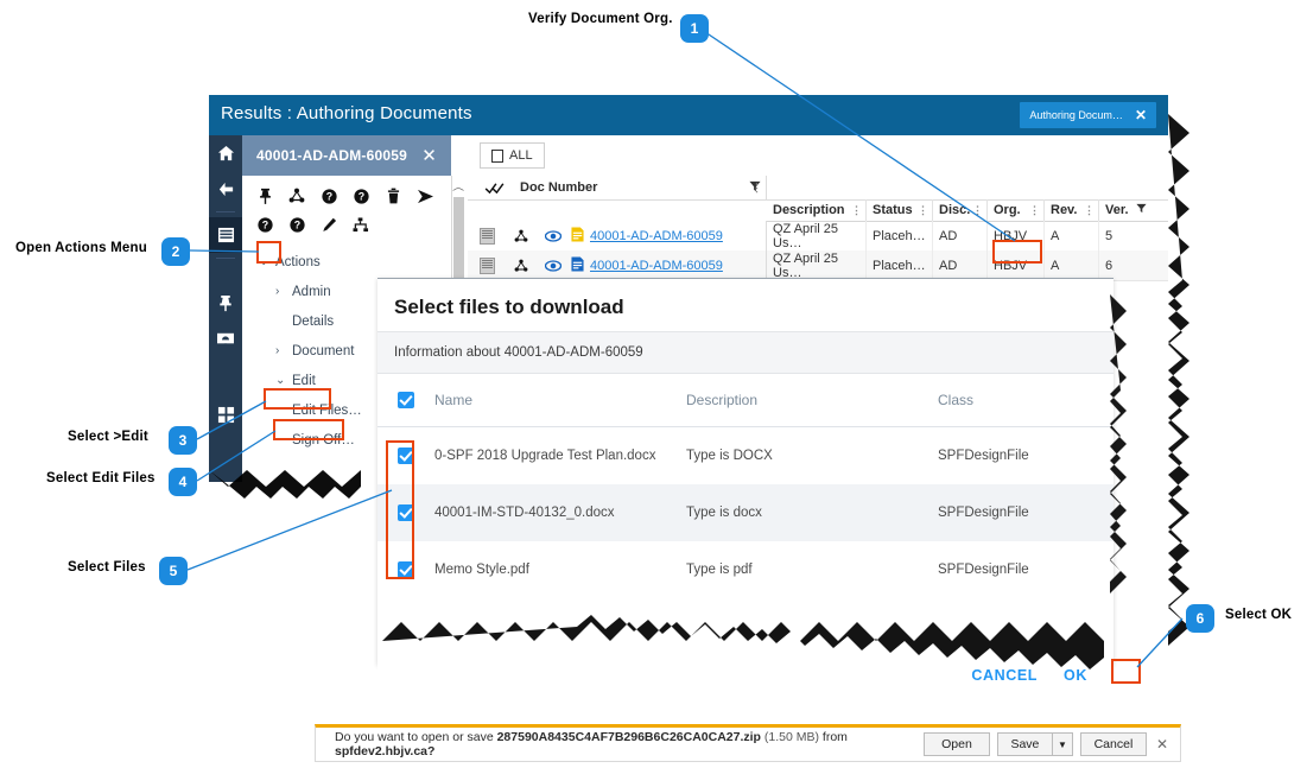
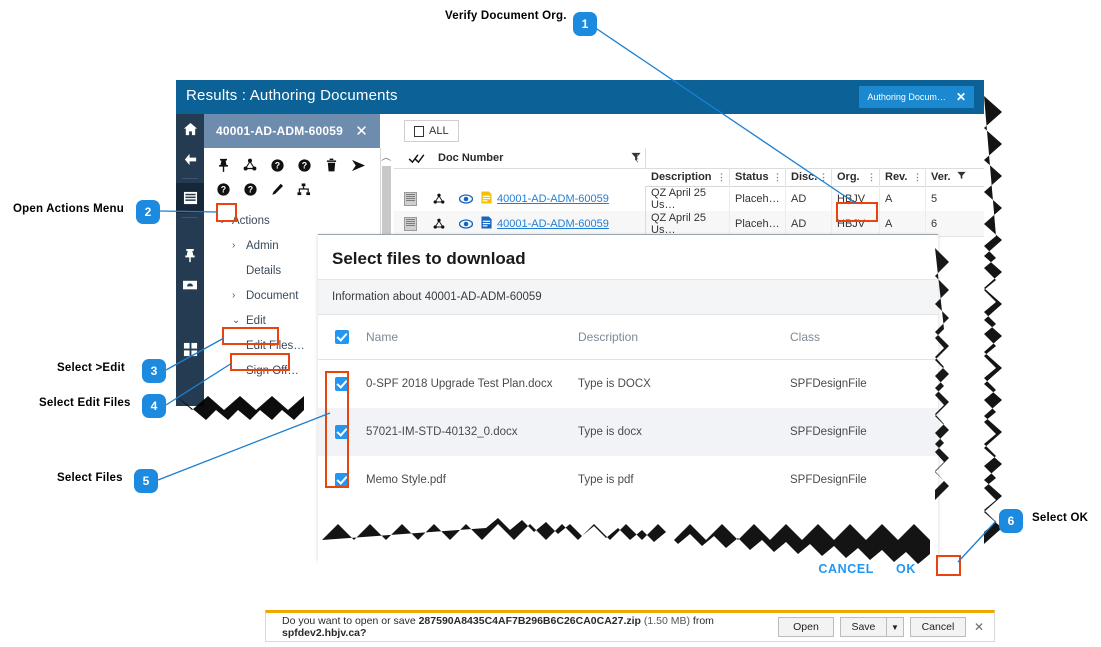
  Results : Authoring Documents
  Authoring Docum…
  ✕
  40001-AD-ADM-60059
  ✕
  ALL
  ?
  ?
  ?
  ?
  ⌄
  Actions
  ›
  Admin
  Details
  ›
  Document
  ⌄
  Edit
  Edit Files…
  Sign Off…
  ︿
  Doc Number
  ⋮
  Description
  ⋮
  Status
  ⋮
  Disc
  ⋮
  Org.
  ⋮
  Rev.
  ⋮
  Ver.
  40001-AD-ADM-60059
  QZ April 25 Us…
  Placeh…
  AD
  HJV
  A
  5
  40001-AD-ADM-60059
  QZ April 25 Us…
  Placeh…
  AD
  HBJV
  A
  6
  Select files to download
  Information about 40001-AD-ADM-60059
  Name
  Description
  Class
  0-SPF 2018 Upgrade Test Plan.docx
  Type is DOCX
  SPFDesignFile
- 40001-IM-STD-40132_0.docx
+ 57021-IM-STD-40132_0.docx
  Type is docx
  SPFDesignFile
  Memo Style.pdf
  Type is pdf
  SPFDesignFile
  CANCEL
  OK
  Do you want to open or save 287590A8435C4AF7B296B6C26CA0CA27.zip (1.50 MB) from spfdev2.hbjv.ca?
  Open
  Save
  ▼
  Cancel
  ✕
  Verify Document Org.
  1
  Open Actions Menu
  2
  Select >Edit
  3
  Select Edit Files
  4
  Select Files
  5
  Select OK
  6
